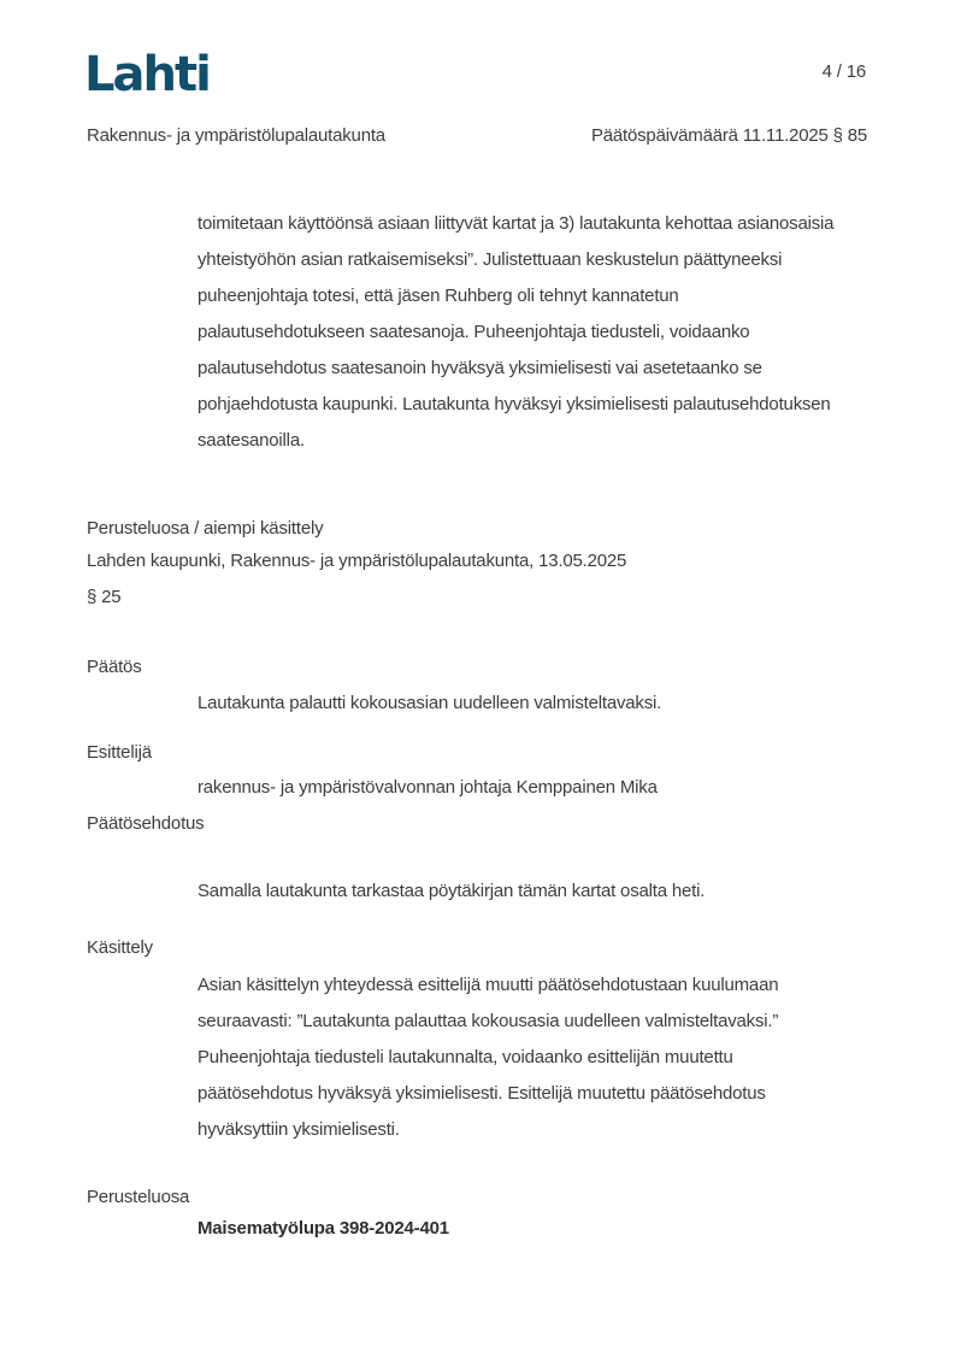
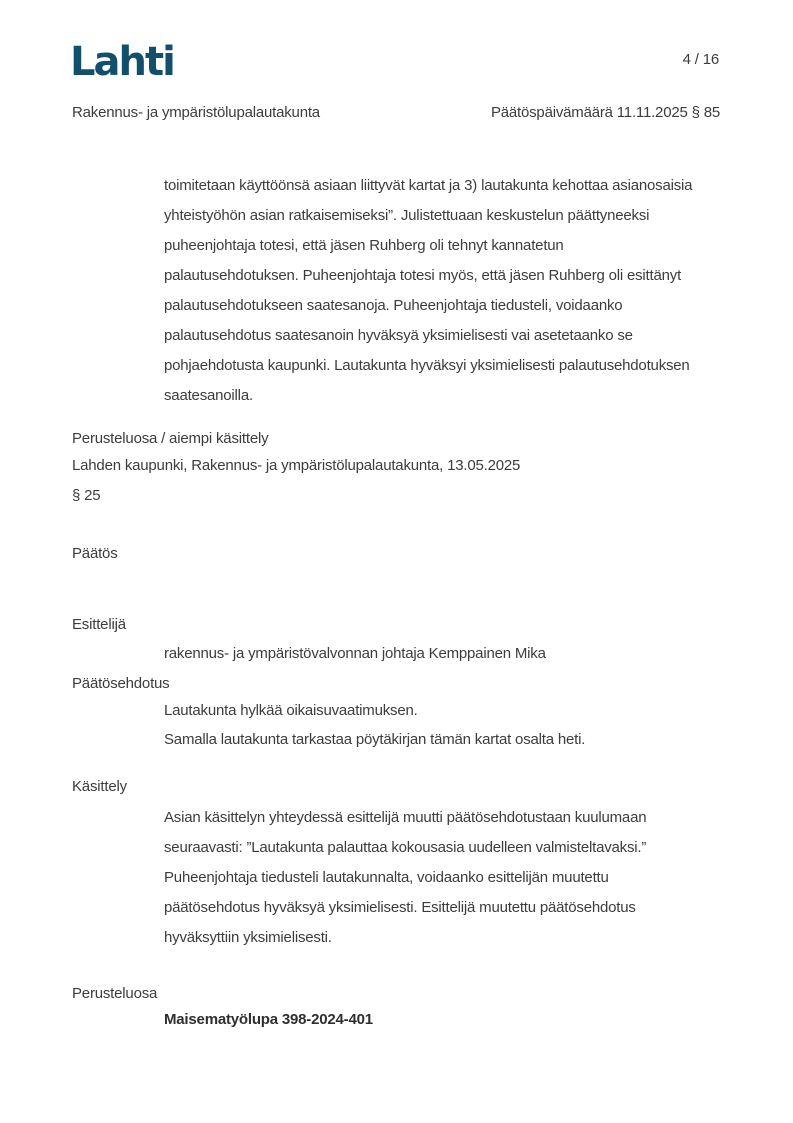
  Lahti
  4 / 16
  Rakennus- ja ympäristölupalautakunta
  Päätöspäivämäärä 11.11.2025 § 85
  toimitetaan käyttöönsä asiaan liittyvät kartat ja 3) lautakunta kehottaa asianosaisia
  yhteistyöhön asian ratkaisemiseksi”. Julistettuaan keskustelun päättyneeksi
  puheenjohtaja totesi, että jäsen Ruhberg oli tehnyt kannatetun
+ palautusehdotuksen. Puheenjohtaja totesi myös, että jäsen Ruhberg oli esittänyt
  palautusehdotukseen saatesanoja. Puheenjohtaja tiedusteli, voidaanko
  palautusehdotus saatesanoin hyväksyä yksimielisesti vai asetetaanko se
  pohjaehdotusta kaupunki. Lautakunta hyväksyi yksimielisesti palautusehdotuksen
  saatesanoilla.
  Perusteluosa / aiempi käsittely
  Lahden kaupunki, Rakennus- ja ympäristölupalautakunta, 13.05.2025
  § 25
  Päätös
- Lautakunta palautti kokousasian uudelleen valmisteltavaksi.
  Esittelijä
  rakennus- ja ympäristövalvonnan johtaja Kemppainen Mika
  Päätösehdotus
+ Lautakunta hylkää oikaisuvaatimuksen.
  Samalla lautakunta tarkastaa pöytäkirjan tämän kartat osalta heti.
  Käsittely
  Asian käsittelyn yhteydessä esittelijä muutti päätösehdotustaan kuulumaan
  seuraavasti: ”Lautakunta palauttaa kokousasia uudelleen valmisteltavaksi.”
  Puheenjohtaja tiedusteli lautakunnalta, voidaanko esittelijän muutettu
  päätösehdotus hyväksyä yksimielisesti. Esittelijä muutettu päätösehdotus
  hyväksyttiin yksimielisesti.
  Perusteluosa
  Maisematyölupa 398-2024-401
